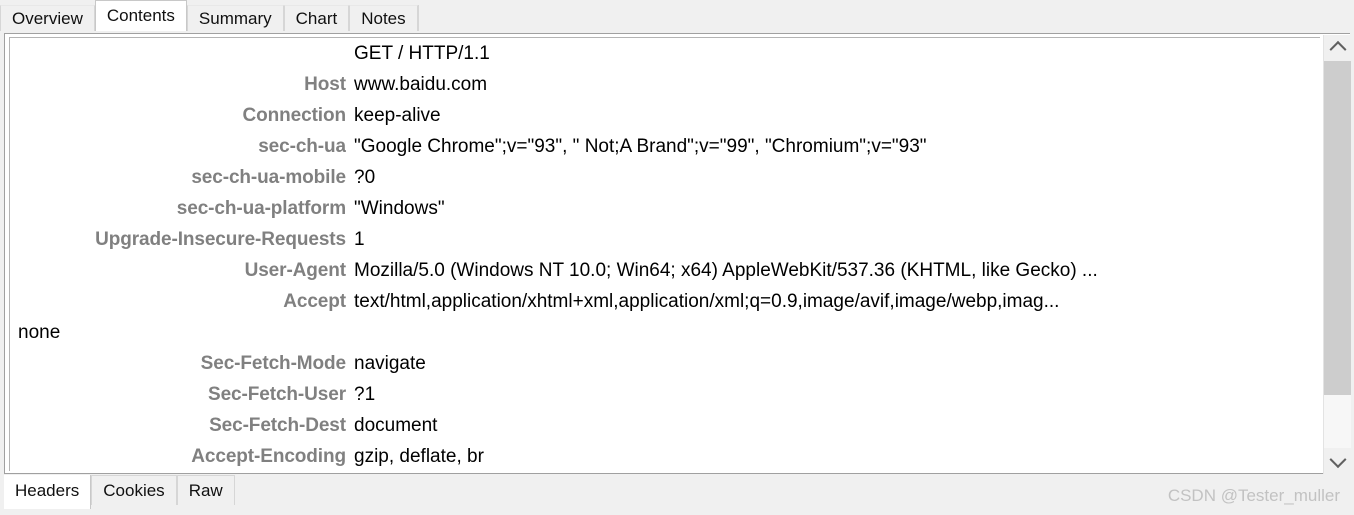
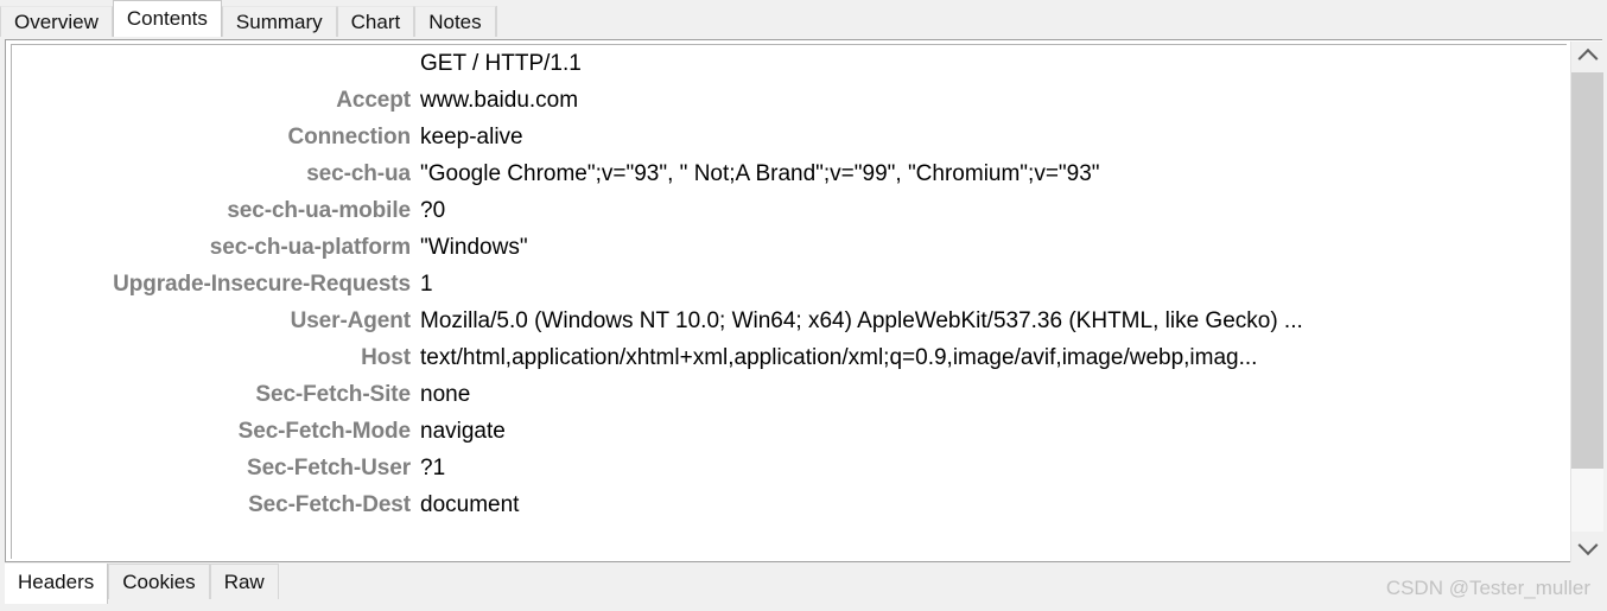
  Overview
  Contents
  Summary
  Chart
  Notes
  GET / HTTP/1.1
- Host
+ Accept
  www.baidu.com
  Connection
  keep-alive
  sec-ch-ua
  "Google Chrome";v="93", " Not;A Brand";v="99", "Chromium";v="93"
  sec-ch-ua-mobile
  ?0
  sec-ch-ua-platform
  "Windows"
  Upgrade-Insecure-Requests
  1
  User-Agent
  Mozilla/5.0 (Windows NT 10.0; Win64; x64) AppleWebKit/537.36 (KHTML, like Gecko) ...
- Accept
+ Host
  text/html,application/xhtml+xml,application/xml;q=0.9,image/avif,image/webp,imag...
+ Sec-Fetch-Site
  none
  Sec-Fetch-Mode
  navigate
  Sec-Fetch-User
  ?1
  Sec-Fetch-Dest
  document
- Accept-Encoding
- gzip, deflate, br
  Headers
  Cookies
  Raw
  CSDN @Tester_muller
